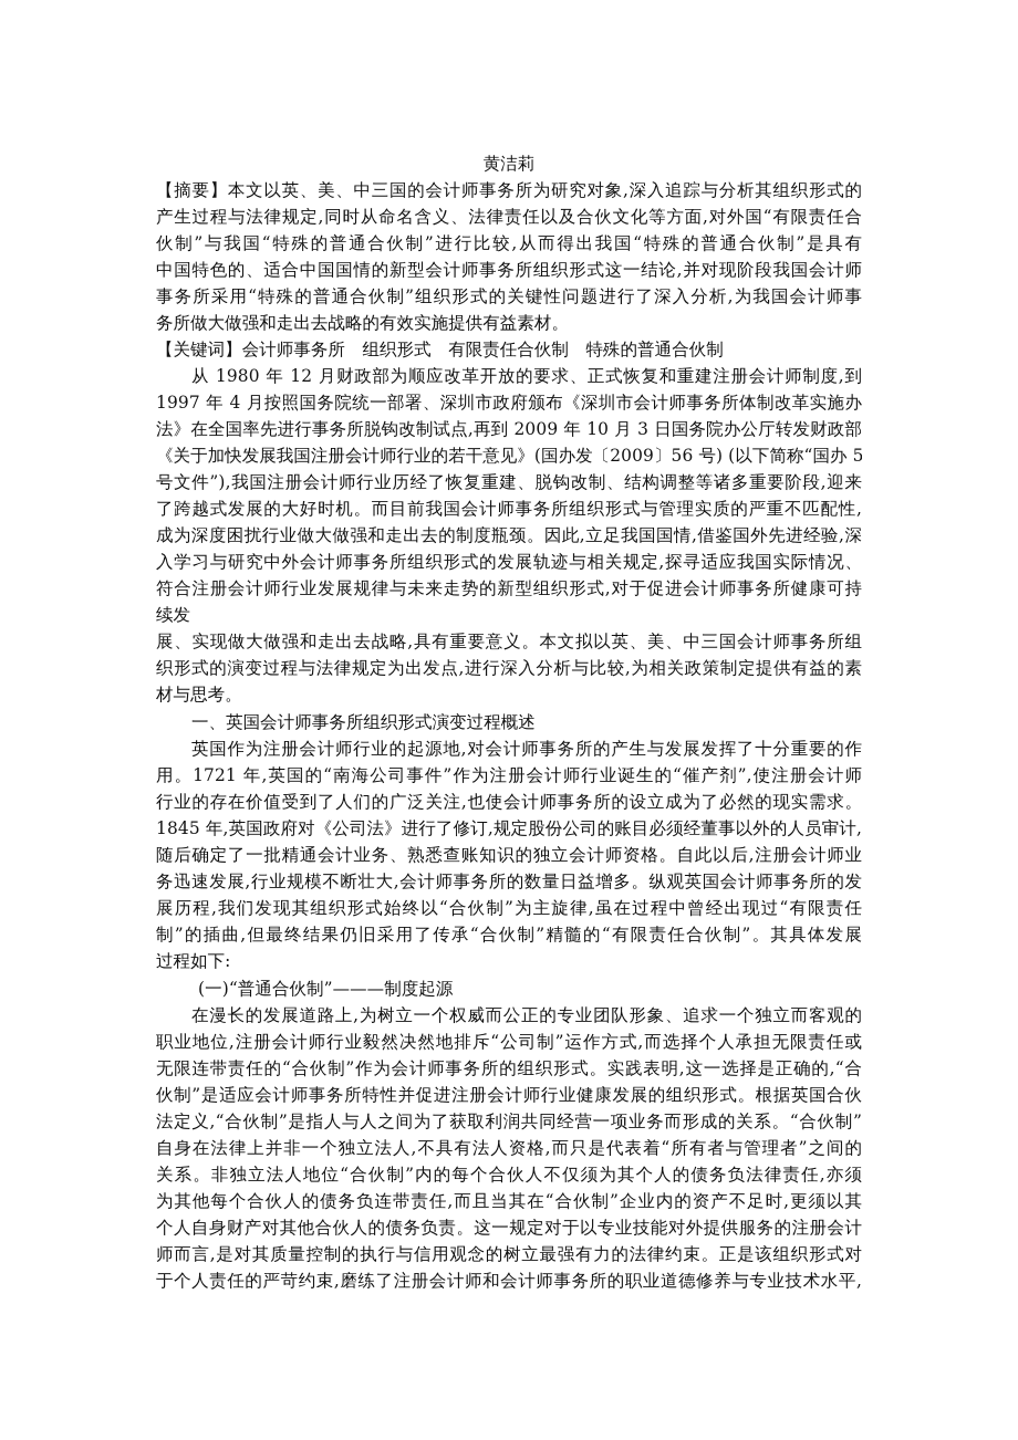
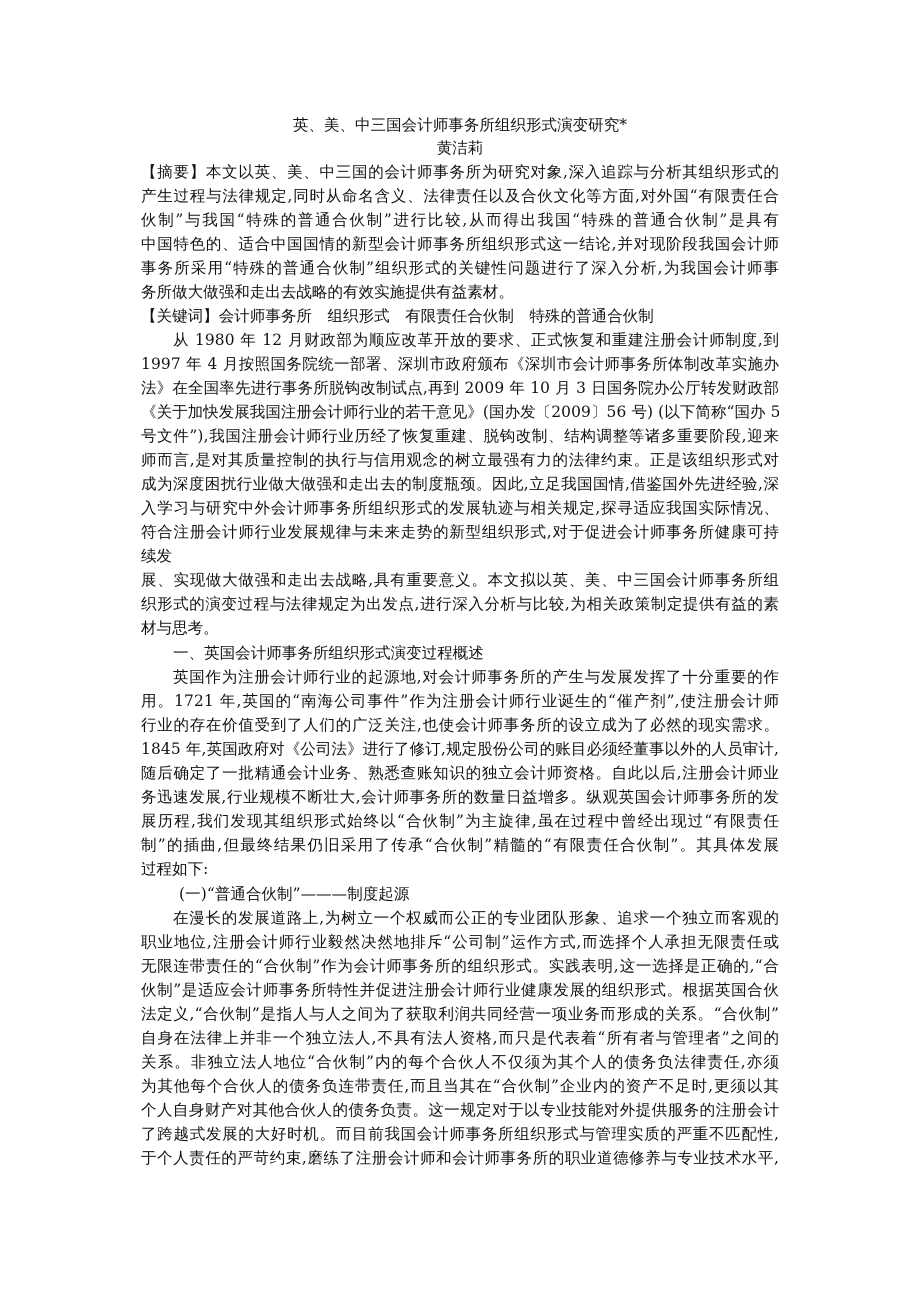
+ 英、美、中三国会计师事务所组织形式演变研究*
  黄洁莉
  【摘要】本文以英、美、中三国的会计师事务所为研究对象,深入追踪与分析其组织形式的
  产生过程与法律规定,同时从命名含义、法律责任以及合伙文化等方面,对外国“有限责任合
  伙制”与我国“特殊的普通合伙制”进行比较,从而得出我国“特殊的普通合伙制”是具有
  中国特色的、适合中国国情的新型会计师事务所组织形式这一结论,并对现阶段我国会计师
  事务所采用“特殊的普通合伙制”组织形式的关键性问题进行了深入分析,为我国会计师事
  务所做大做强和走出去战略的有效实施提供有益素材。
  【关键词】会计师事务所 组织形式 有限责任合伙制 特殊的普通合伙制
  从 1980 年 12 月财政部为顺应改革开放的要求、正式恢复和重建注册会计师制度,到
  1997 年 4 月按照国务院统一部署、深圳市政府颁布《深圳市会计师事务所体制改革实施办
  法》在全国率先进行事务所脱钩改制试点,再到 2009 年 10 月 3 日国务院办公厅转发财政部
  《关于加快发展我国注册会计师行业的若干意见》(国办发〔2009〕56 号) (以下简称“国办 5
  号文件”),我国注册会计师行业历经了恢复重建、脱钩改制、结构调整等诸多重要阶段,迎来
- 了跨越式发展的大好时机。而目前我国会计师事务所组织形式与管理实质的严重不匹配性,
+ 师而言,是对其质量控制的执行与信用观念的树立最强有力的法律约束。正是该组织形式对
  成为深度困扰行业做大做强和走出去的制度瓶颈。因此,立足我国国情,借鉴国外先进经验,深
  入学习与研究中外会计师事务所组织形式的发展轨迹与相关规定,探寻适应我国实际情况、
  符合注册会计师行业发展规律与未来走势的新型组织形式,对于促进会计师事务所健康可持
  续发
  展、实现做大做强和走出去战略,具有重要意义。本文拟以英、美、中三国会计师事务所组
  织形式的演变过程与法律规定为出发点,进行深入分析与比较,为相关政策制定提供有益的素
  材与思考。
  一、英国会计师事务所组织形式演变过程概述
  英国作为注册会计师行业的起源地,对会计师事务所的产生与发展发挥了十分重要的作
  用。1721 年,英国的“南海公司事件”作为注册会计师行业诞生的“催产剂”,使注册会计师
  行业的存在价值受到了人们的广泛关注,也使会计师事务所的设立成为了必然的现实需求。
  1845 年,英国政府对《公司法》进行了修订,规定股份公司的账目必须经董事以外的人员审计,
  随后确定了一批精通会计业务、熟悉查账知识的独立会计师资格。自此以后,注册会计师业
  务迅速发展,行业规模不断壮大,会计师事务所的数量日益增多。纵观英国会计师事务所的发
  展历程,我们发现其组织形式始终以“合伙制”为主旋律,虽在过程中曾经出现过“有限责任
  制”的插曲,但最终结果仍旧采用了传承“合伙制”精髓的“有限责任合伙制”。其具体发展
  过程如下:
  (一)“普通合伙制”———制度起源
  在漫长的发展道路上,为树立一个权威而公正的专业团队形象、追求一个独立而客观的
  职业地位,注册会计师行业毅然决然地排斥“公司制”运作方式,而选择个人承担无限责任或
  无限连带责任的“合伙制”作为会计师事务所的组织形式。实践表明,这一选择是正确的,“合
  伙制”是适应会计师事务所特性并促进注册会计师行业健康发展的组织形式。根据英国合伙
  法定义,“合伙制”是指人与人之间为了获取利润共同经营一项业务而形成的关系。“合伙制”
  自身在法律上并非一个独立法人,不具有法人资格,而只是代表着“所有者与管理者”之间的
  关系。非独立法人地位“合伙制”内的每个合伙人不仅须为其个人的债务负法律责任,亦须
  为其他每个合伙人的债务负连带责任,而且当其在“合伙制”企业内的资产不足时,更须以其
  个人自身财产对其他合伙人的债务负责。这一规定对于以专业技能对外提供服务的注册会计
- 师而言,是对其质量控制的执行与信用观念的树立最强有力的法律约束。正是该组织形式对
+ 了跨越式发展的大好时机。而目前我国会计师事务所组织形式与管理实质的严重不匹配性,
  于个人责任的严苛约束,磨练了注册会计师和会计师事务所的职业道德修养与专业技术水平,
